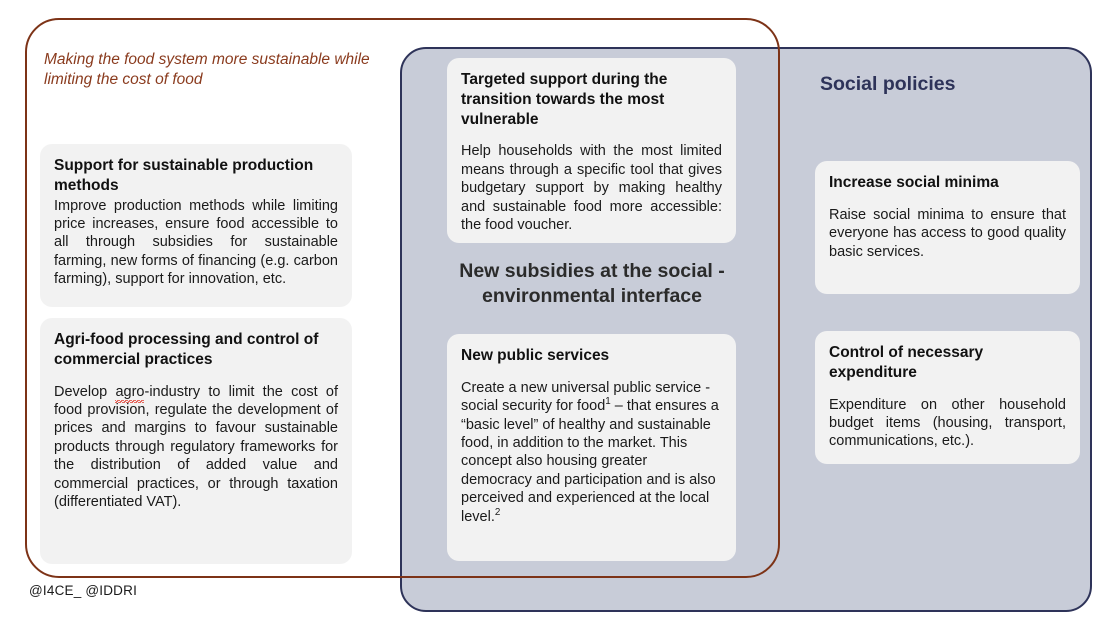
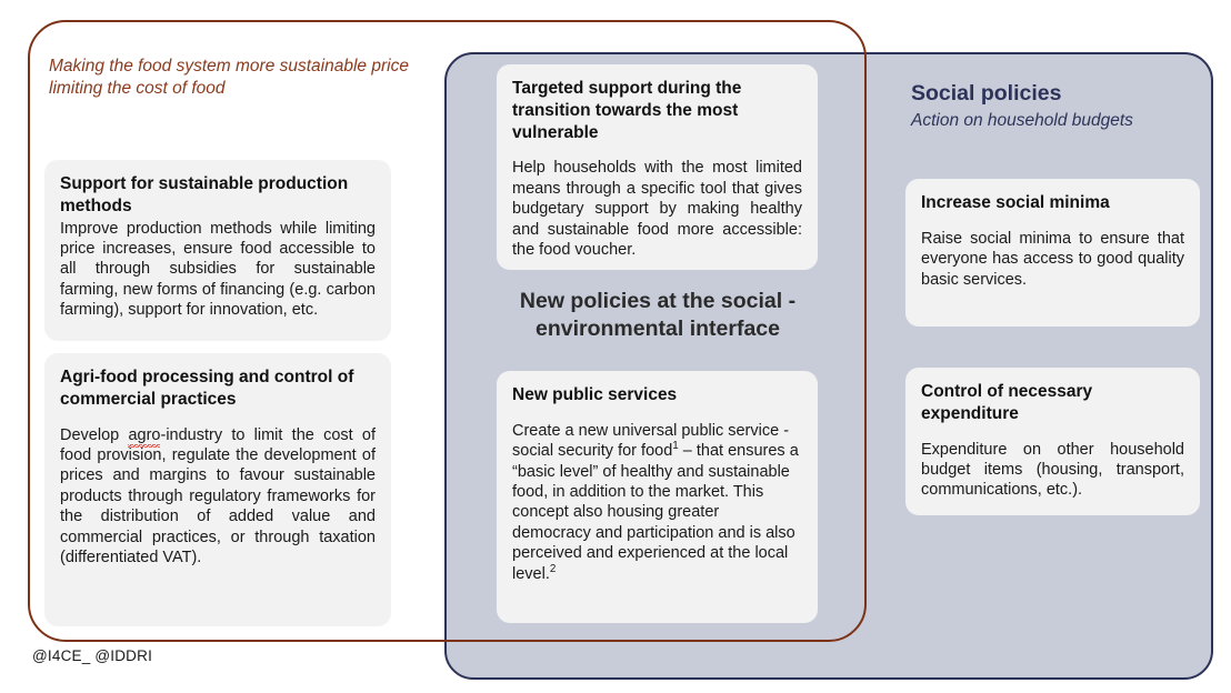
- Making the food system more sustainable while limiting the cost of food
+ Making the food system more sustainable price limiting the cost of food
  Support for sustainable production methods
  Improve production methods while limiting price increases, ensure food accessible to all through subsidies for sustainable farming, new forms of financing (e.g. carbon farming), support for innovation, etc.
  Agri-food processing and control of commercial practices
  Develop agro-industry to limit the cost of food provision, regulate the development of prices and margins to favour sustainable products through regulatory frameworks for the distribution of added value and commercial practices, or through taxation (differentiated VAT).
  Targeted support during the transition towards the most vulnerable
  Help households with the most limited means through a specific tool that gives budgetary support by making healthy and sustainable food more accessible: the food voucher.
- New subsidies at the social - environmental interface
+ New policies at the social - environmental interface
  New public services
  Create a new universal public service - social security for food1 – that ensures a “basic level” of healthy and sustainable food, in addition to the market. This concept also housing greater democracy and participation and is also perceived and experienced at the local level.2
  Social policies
+ Action on household budgets
  Increase social minima
  Raise social minima to ensure that everyone has access to good quality basic services.
  Control of necessary expenditure
  Expenditure on other household budget items (housing, transport, communications, etc.).
  @I4CE_ @IDDRI
